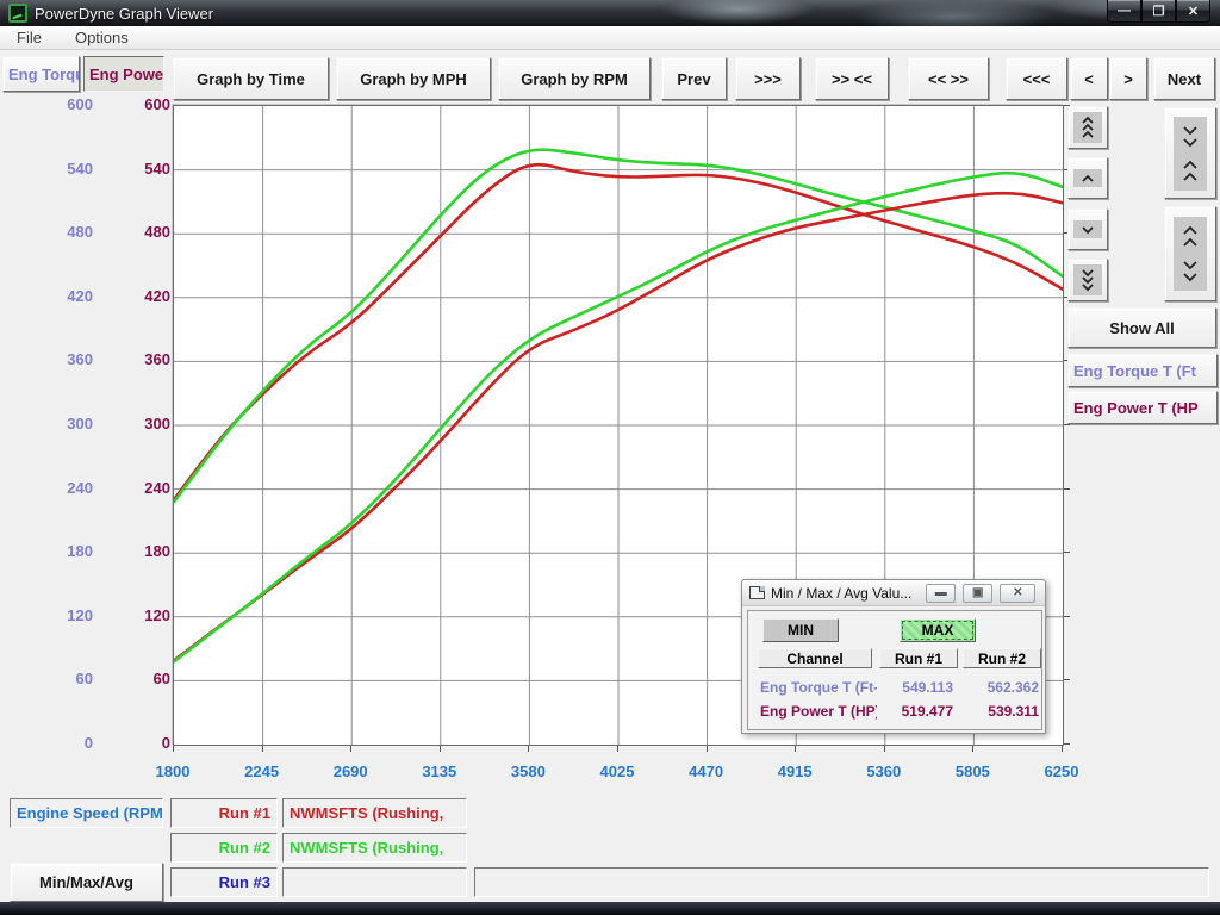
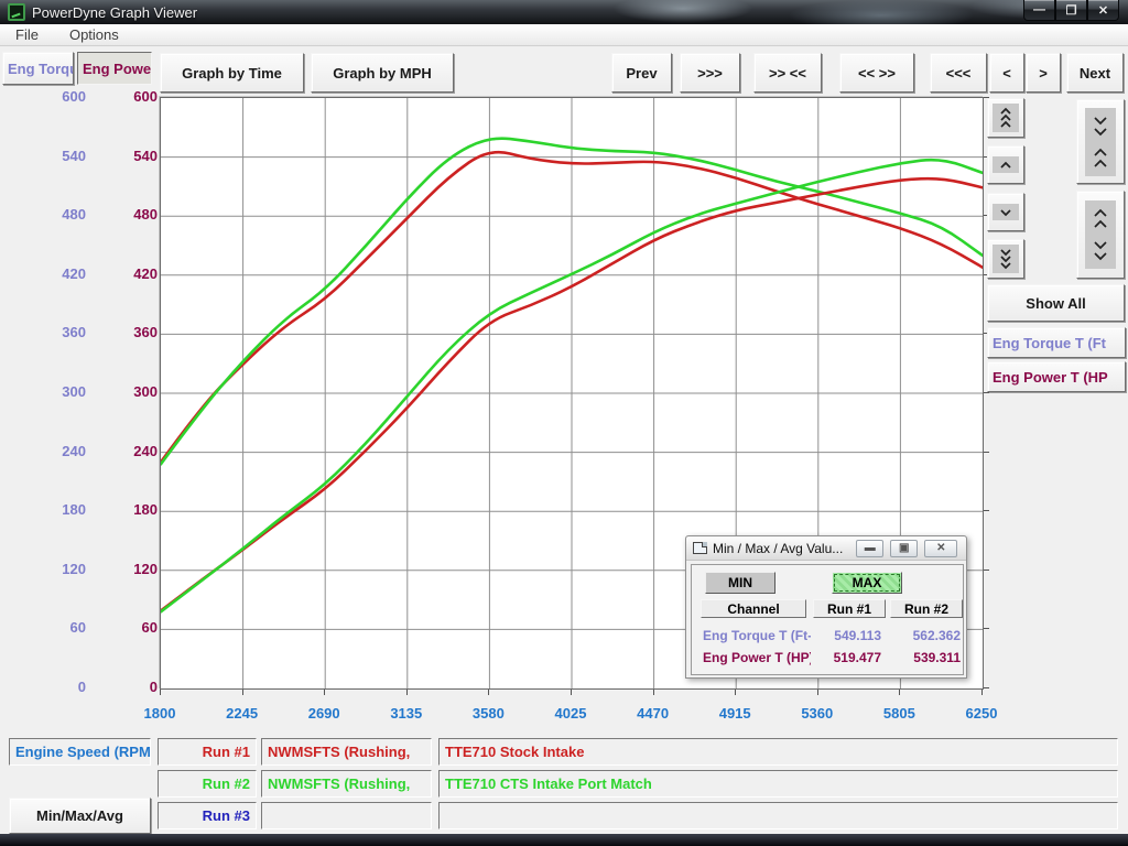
  PowerDyne Graph Viewer
  —
  ❐
  ✕
  File
  Options
  Graph by Time
  Graph by MPH
- Graph by RPM
  Prev
  >>>
  >> <<
  << >>
  <<<
  <
  >
  Next
  600
  600
  540
  540
  480
  480
  420
  420
  360
  360
  300
  300
  240
  240
  180
  180
  120
  120
  60
  60
  0
  0
  1800
  2245
  2690
  3135
  3580
  4025
  4470
  4915
  5360
  5805
  6250
  Show All
  Eng Torque T (Ft
  Eng Power T (HP
  Min / Max / Avg Valu...
  ▬
  ▣
  ✕
  MIN
  MAX
  Channel
  Run #1
  Run #2
  Eng Torque T (Ft-
  549.113
  562.362
  Eng Power T (HP
  519.477
  539.311
  Engine Speed (RPM
  Run #1
  NWMSFTS (Rushing,
+ TTE710 Stock Intake
  Run #2
  NWMSFTS (Rushing,
+ TTE710 CTS Intake Port Match
  Min/Max/Avg
  Run #3
